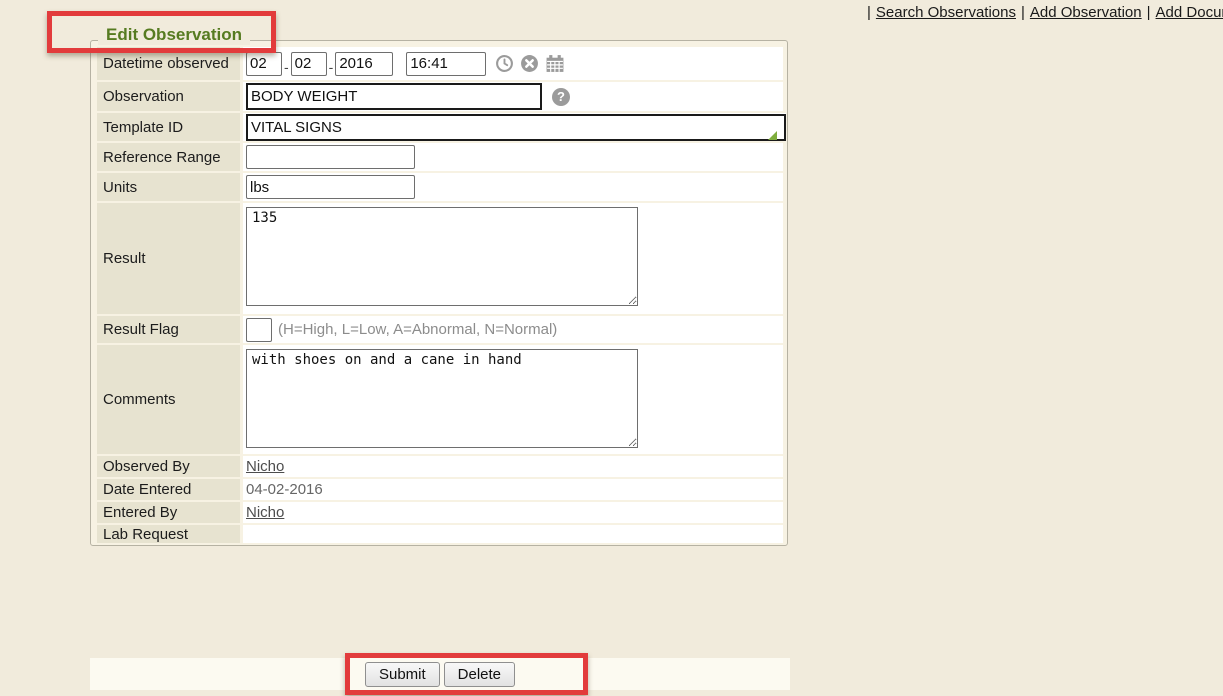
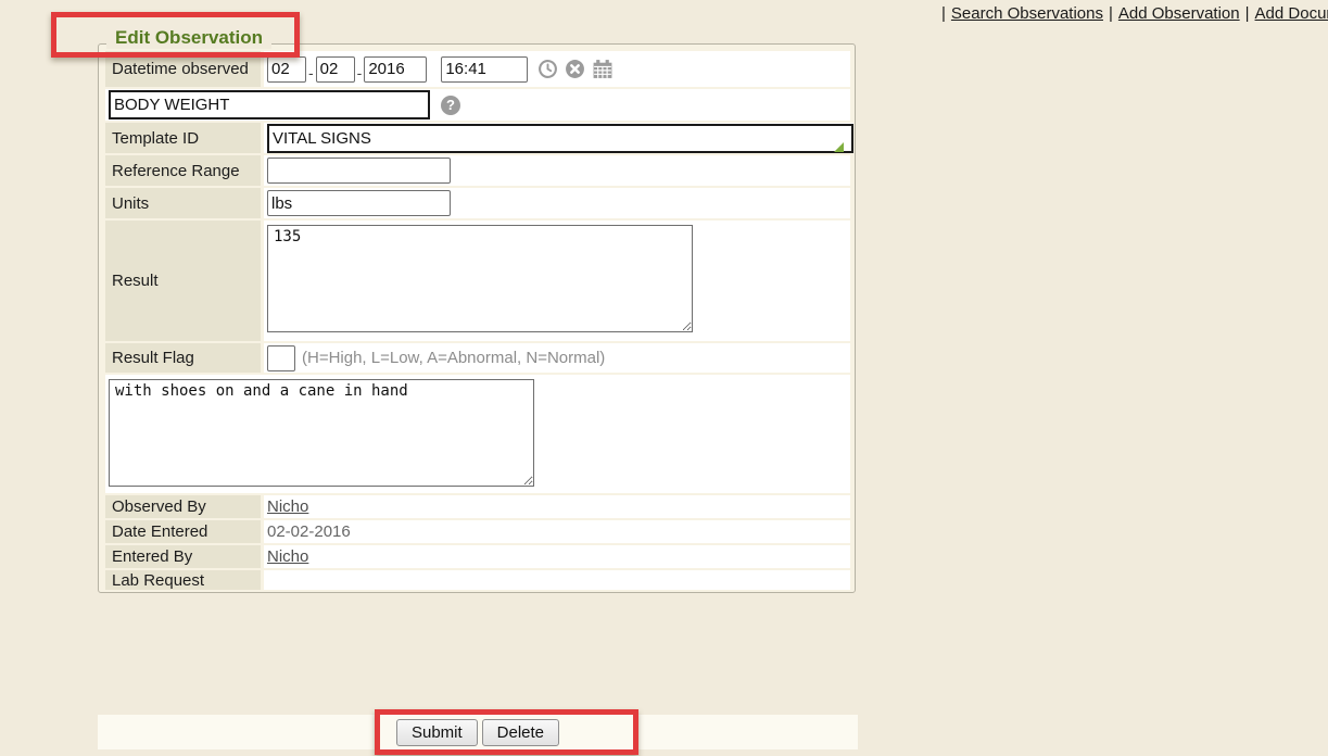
  | Search Observations | Add Observation | Add Docu
  Edit Observation
  Datetime observed
  02
  -
  02
  -
  2016
  16:41
- Observation
  BODY WEIGHT
  ?
  Template ID
  VITAL SIGNS
  Reference Range
  Units
  lbs
  Result
  135
  Result Flag
  (H=High, L=Low, A=Abnormal, N=Normal)
- Comments
  with shoes on and a cane in hand
  Observed By
  Nicho
  Date Entered
- 04-02-2016
+ 02-02-2016
  Entered By
  Nicho
  Lab Request
  Submit
  Delete
